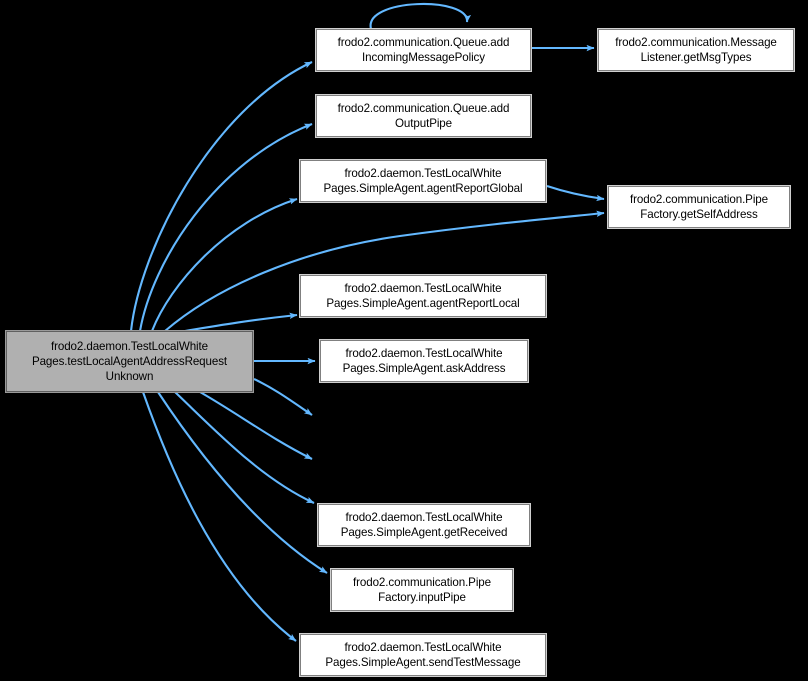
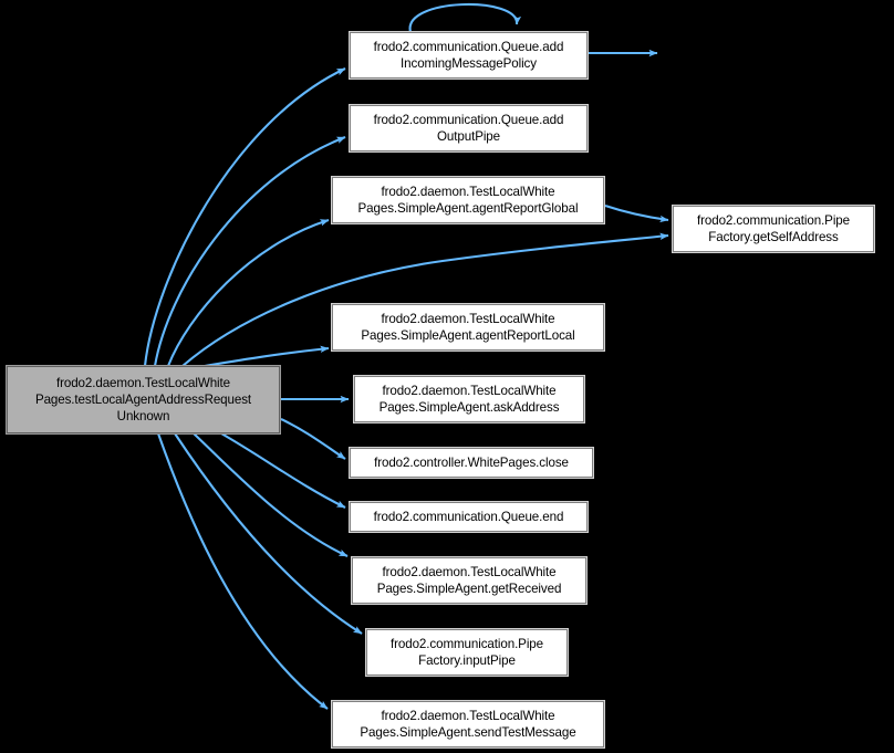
  frodo2.daemon.TestLocalWhite
  Pages.testLocalAgentAddressRequest
  Unknown
  frodo2.communication.Queue.add
  IncomingMessagePolicy
  frodo2.communication.Queue.add
  OutputPipe
  frodo2.daemon.TestLocalWhite
  Pages.SimpleAgent.agentReportGlobal
  frodo2.daemon.TestLocalWhite
  Pages.SimpleAgent.agentReportLocal
  frodo2.daemon.TestLocalWhite
  Pages.SimpleAgent.askAddress
+ frodo2.controller.WhitePages.close
+ frodo2.communication.Queue.end
  frodo2.daemon.TestLocalWhite
  Pages.SimpleAgent.getReceived
  frodo2.communication.Pipe
  Factory.inputPipe
  frodo2.daemon.TestLocalWhite
  Pages.SimpleAgent.sendTestMessage
- frodo2.communication.Message
- Listener.getMsgTypes
  frodo2.communication.Pipe
  Factory.getSelfAddress
